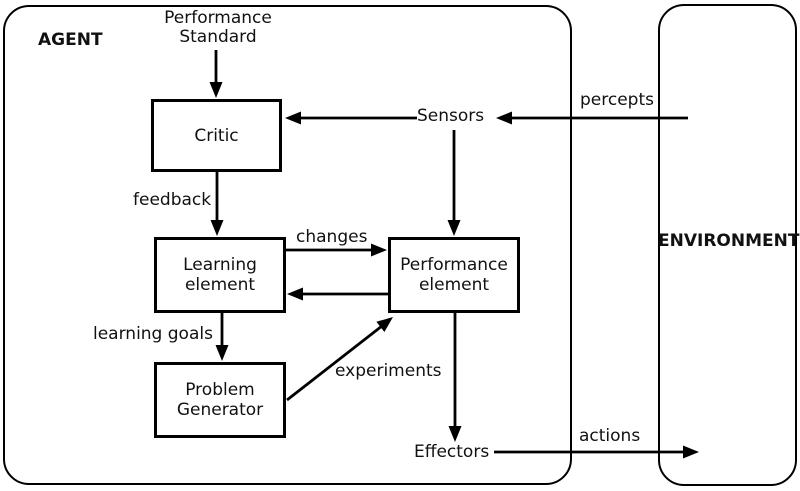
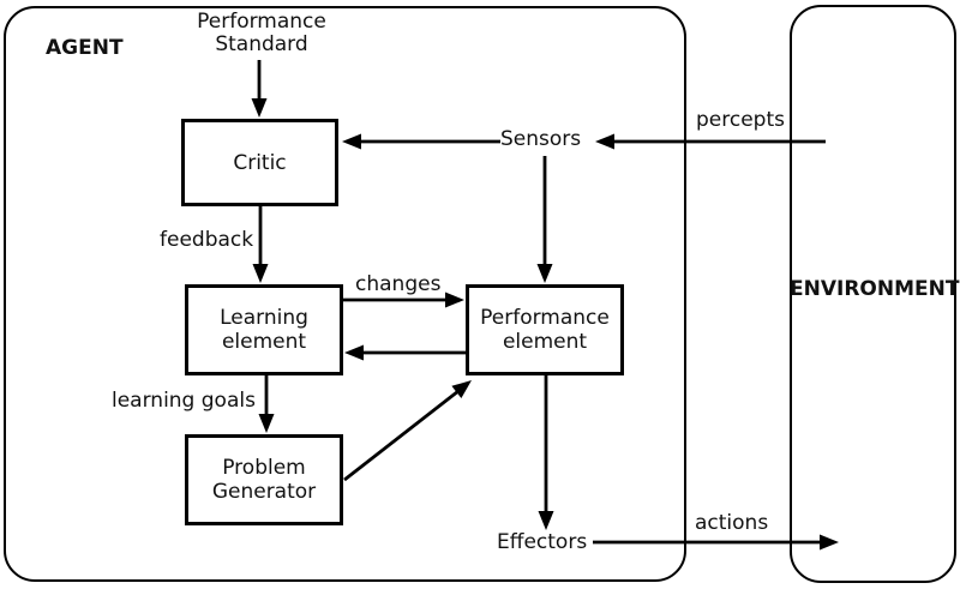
  AGENT
  ENVIRONMENT
  Critic
  Learning
  element
  Performance
  element
  Problem
  Generator
  Performance
  Standard
  Sensors
  Effectors
  percepts
  feedback
  changes
  learning goals
- experiments
  actions
